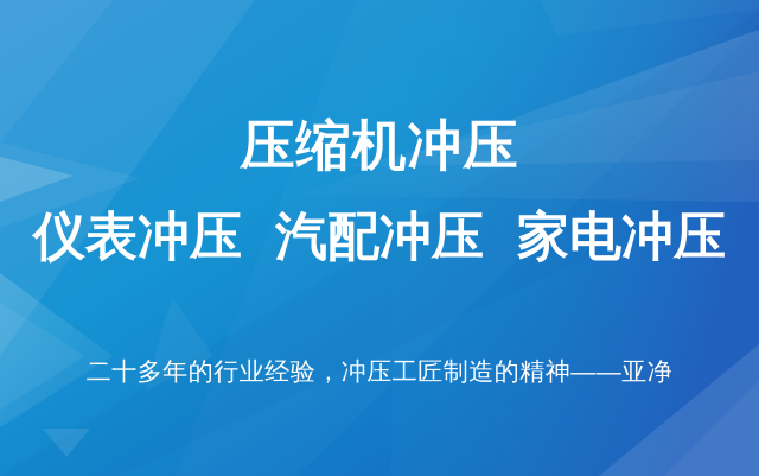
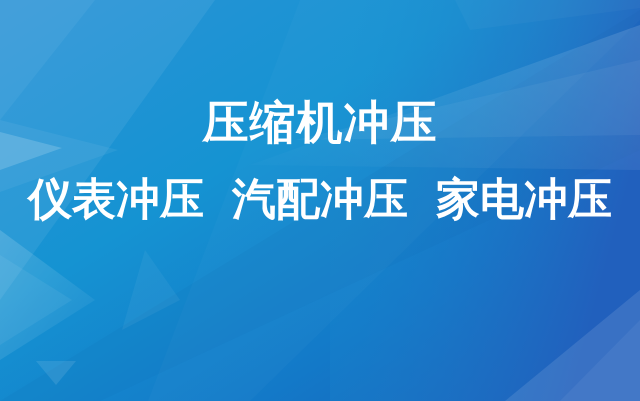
  压缩机冲压
  仪表冲压 汽配冲压 家电冲压
- 二十多年的行业经验，冲压工匠制造的精神——亚净
